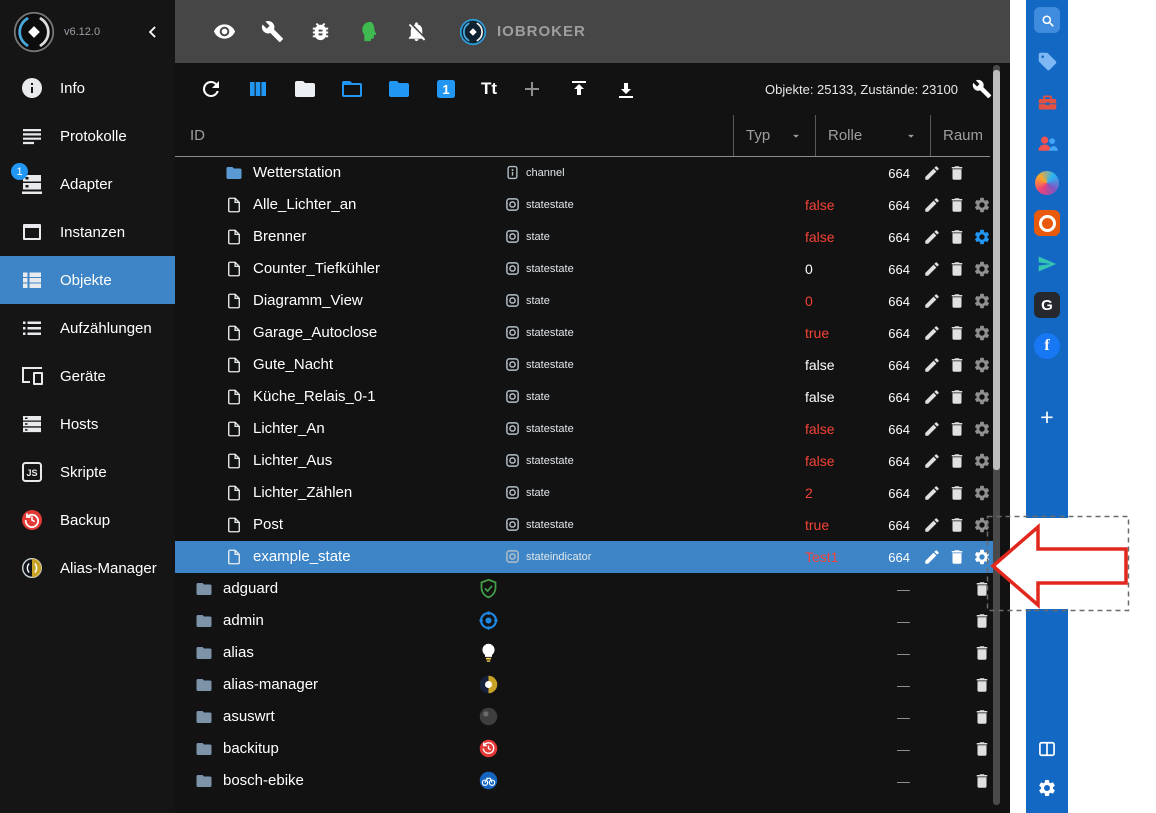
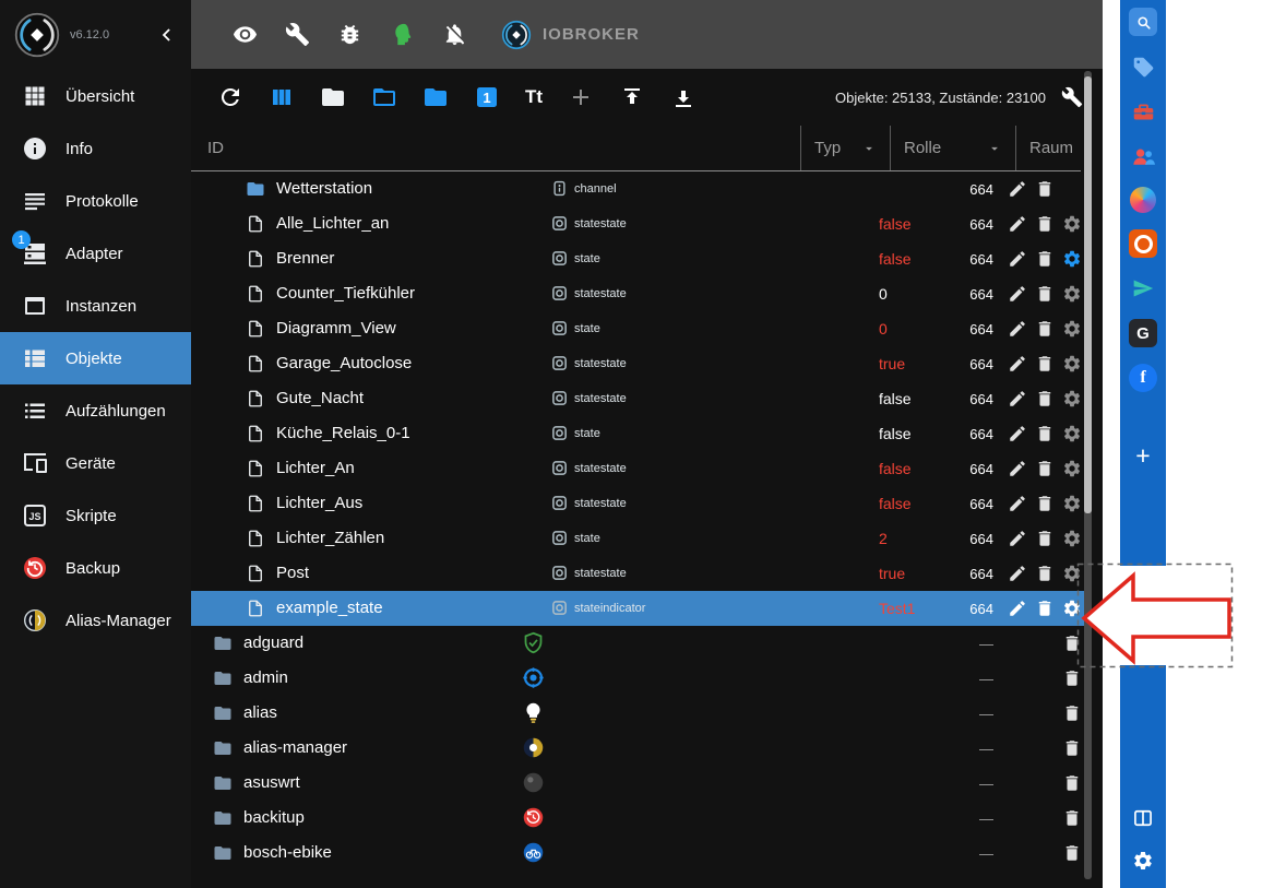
  v6.12.0
+ Übersicht
  Info
  Protokolle
  1
  Adapter
  Instanzen
  Objekte
  Aufzählungen
  Geräte
- Hosts
  JS
  Skripte
  Backup
  Alias-Manager
  IOBROKER
  1
  Tt
  Objekte: 25133, Zustände: 23100
  ID
  Typ
  Rolle
  Raum
  Wetterstation
  channel
  664
  Alle_Lichter_an
  statestate
  false
  664
  Brenner
  state
  false
  664
  Counter_Tiefkühler
  statestate
  0
  664
  Diagramm_View
  state
  0
  664
  Garage_Autoclose
  statestate
  true
  664
  Gute_Nacht
  statestate
  false
  664
  Küche_Relais_0-1
  state
  false
  664
  Lichter_An
  statestate
  false
  664
  Lichter_Aus
  statestate
  false
  664
  Lichter_Zählen
  state
  2
  664
  Post
  statestate
  true
  664
  example_state
  stateindicator
  Test1
  664
  adguard
  —
  admin
  —
  alias
  —
  alias-manager
  —
  asuswrt
  —
  backitup
  —
  bosch-ebike
  —
  G
  f
  +
